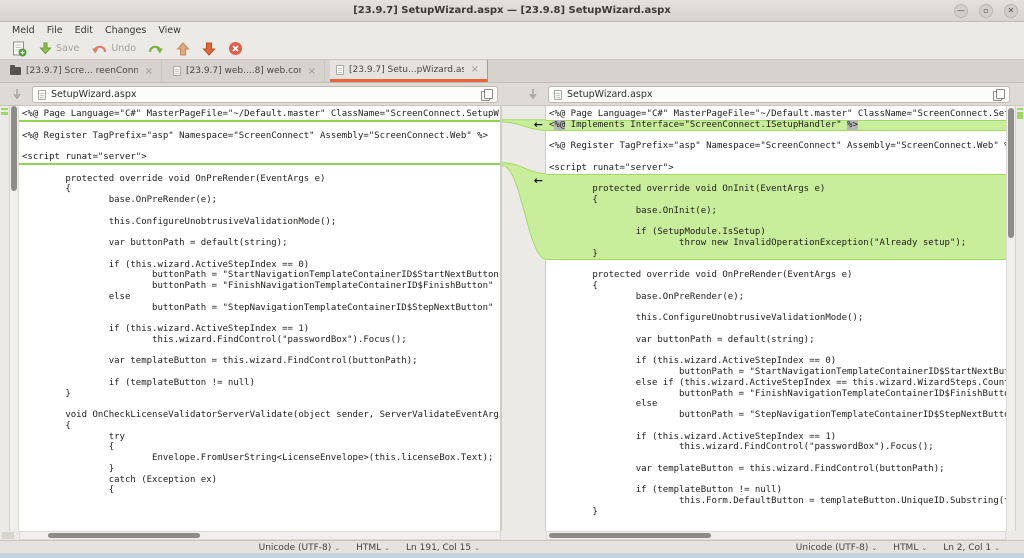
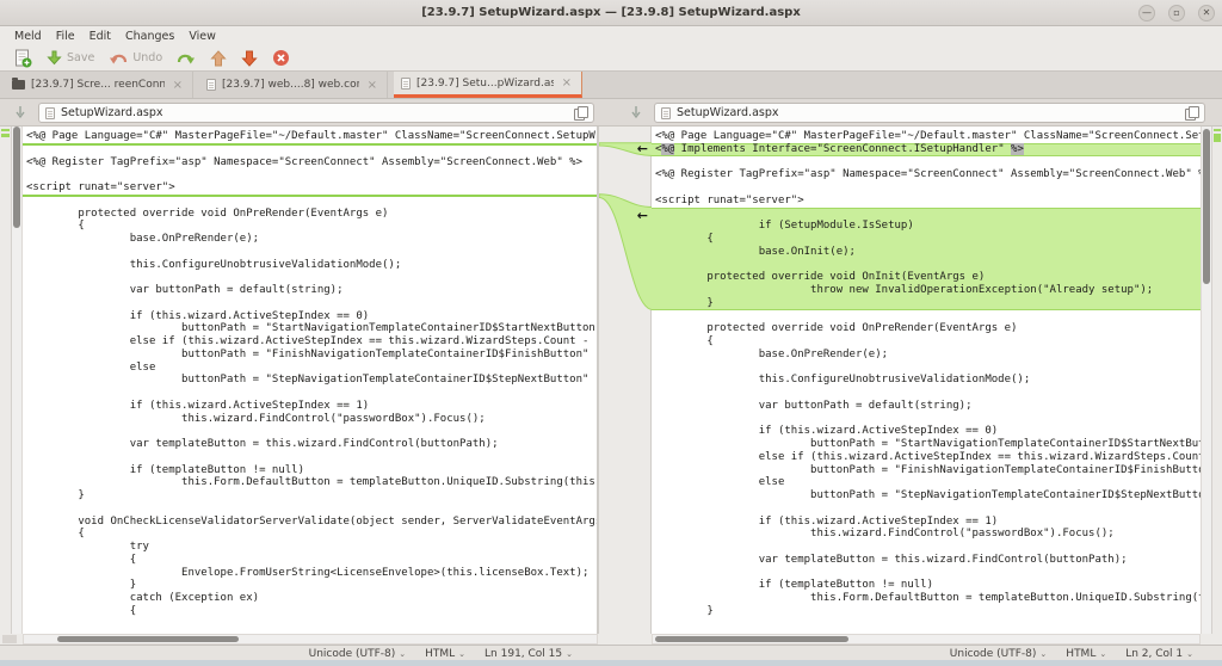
  [23.9.7] SetupWizard.aspx — [23.9.8] SetupWizard.aspx
  —
  ▫
  ✕
  Meld
  File
  Edit
  Changes
  View
  Save
  Undo
  [23.9.7] Scre... reenConn
  ×
  [23.9.7] web....8] web.co
  ×
  [23.9.7] Setu...pWizard.a
  ×
  SetupWizard.aspx
  SetupWizard.aspx
  <%@ Page Language="C#" MasterPageFile="~/Default.master" ClassName="ScreenConnect.SetupW
  <%@ Register TagPrefix="asp" Namespace="ScreenConnect" Assembly="ScreenConnect.Web" %>
  <script runat="server">
  protected override void OnPreRender(EventArgs e)
  {
  base.OnPreRender(e);
  this.ConfigureUnobtrusiveValidationMode();
  var buttonPath = default(string);
  if (this.wizard.ActiveStepIndex == 0)
  buttonPath = "StartNavigationTemplateContainerID$StartNextButton
+ else if (this.wizard.ActiveStepIndex == this.wizard.WizardSteps.Count -
  buttonPath = "FinishNavigationTemplateContainerID$FinishButton"
  else
  buttonPath = "StepNavigationTemplateContainerID$StepNextButton"
  if (this.wizard.ActiveStepIndex == 1)
  this.wizard.FindControl("passwordBox").Focus();
  var templateButton = this.wizard.FindControl(buttonPath);
  if (templateButton != null)
+ this.Form.DefaultButton = templateButton.UniqueID.Substring(this
  }
  void OnCheckLicenseValidatorServerValidate(object sender, ServerValidateEventArg
  {
  try
  {
  Envelope.FromUserString<LicenseEnvelope>(this.licenseBox.Text);
  }
  catch (Exception ex)
  {
  ←
  ←
  <%@ Page Language="C#" MasterPageFile="~/Default.master" ClassName="ScreenConnect.Se
  <%@ Implements Interface="ScreenConnect.ISetupHandler" %>
  <%@ Register TagPrefix="asp" Namespace="ScreenConnect" Assembly="ScreenConnect.Web"
  <script runat="server">
- protected override void OnInit(EventArgs e)
+ if (SetupModule.IsSetup)
  {
  base.OnInit(e);
- if (SetupModule.IsSetup)
+ protected override void OnInit(EventArgs e)
  throw new InvalidOperationException("Already setup");
  }
  protected override void OnPreRender(EventArgs e)
  {
  base.OnPreRender(e);
  this.ConfigureUnobtrusiveValidationMode();
  var buttonPath = default(string);
  if (this.wizard.ActiveStepIndex == 0)
  buttonPath = "StartNavigationTemplateContainerID$StartNextBu
  else if (this.wizard.ActiveStepIndex == this.wizard.WizardSteps.Coun
  buttonPath = "FinishNavigationTemplateContainerID$FinishButt
  else
  buttonPath = "StepNavigationTemplateContainerID$StepNextButt
  if (this.wizard.ActiveStepIndex == 1)
  this.wizard.FindControl("passwordBox").Focus();
  var templateButton = this.wizard.FindControl(buttonPath);
  if (templateButton != null)
  this.Form.DefaultButton = templateButton.UniqueID.Substring(
  }
  Unicode (UTF-8)
  ⌄
  HTML
  ⌄
  Ln 191, Col 15
  ⌄
  Unicode (UTF-8)
  ⌄
  HTML
  ⌄
  Ln 2, Col 1
  ⌄
